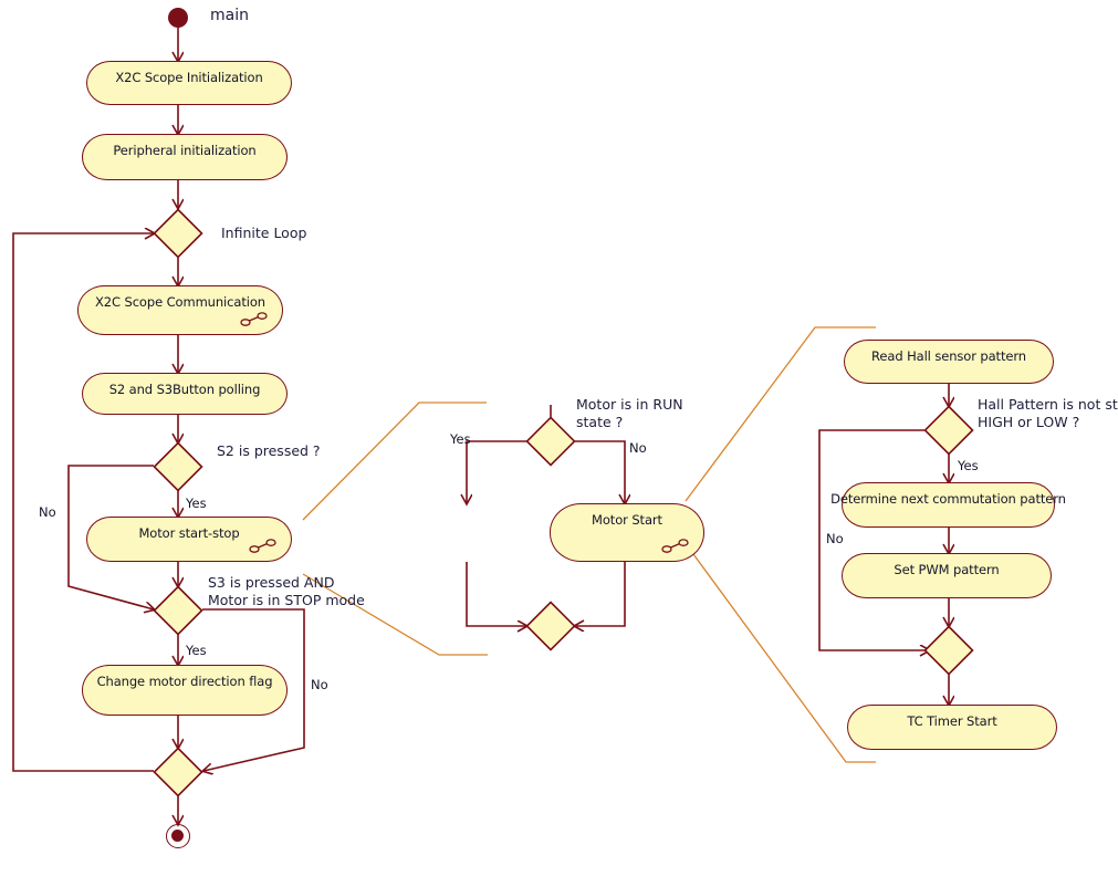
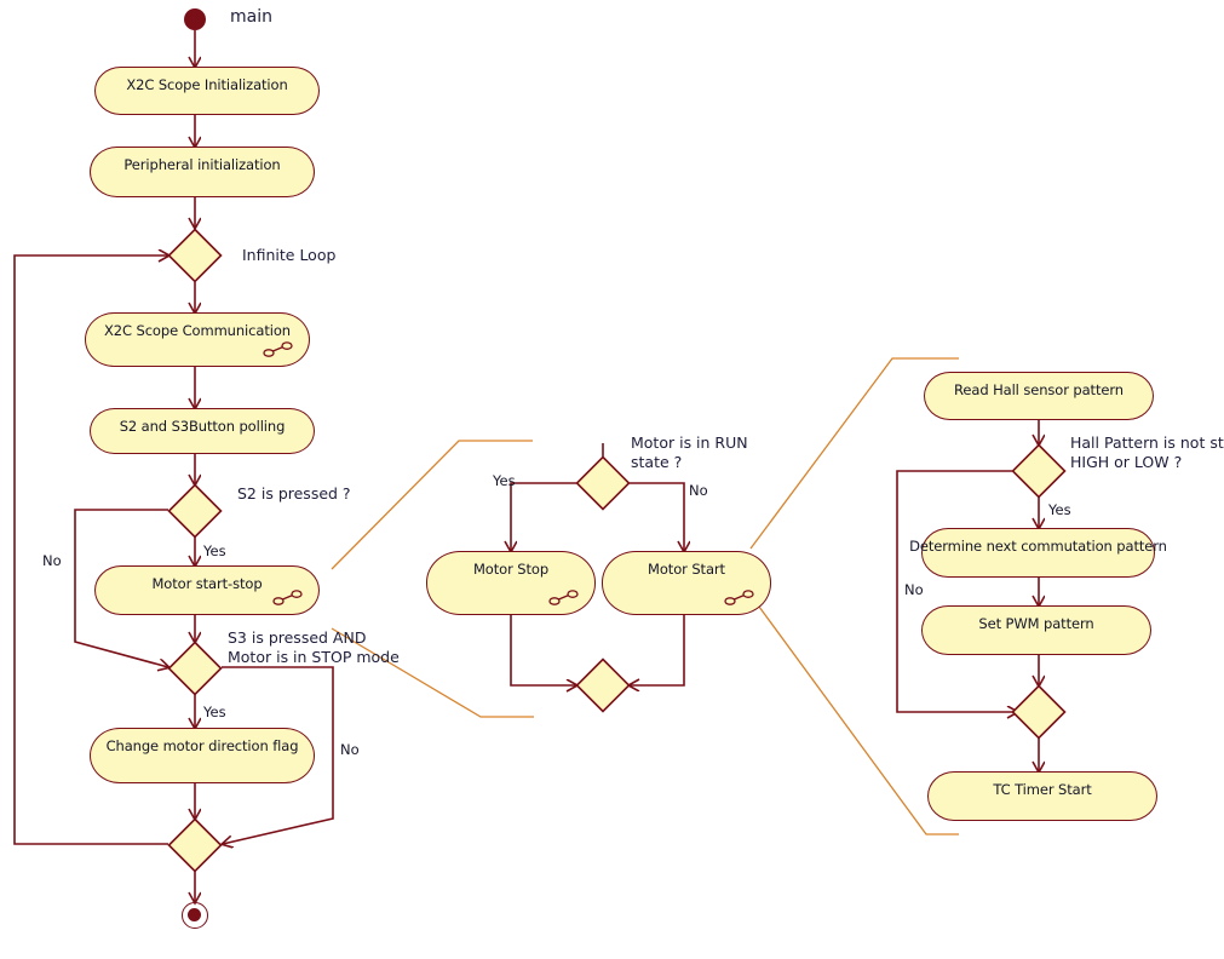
  main
  X2C Scope Initialization
  Peripheral initialization
  X2C Scope Communication
  S2 and S3Button polling
  Motor start-stop
  Change motor direction flag
+ Motor Stop
  Motor Start
  Read Hall sensor pattern
  Determine next commutation pattern
  Set PWM pattern
  TC Timer Start
  Infinite Loop
  S2 is pressed ?
  S3 is pressed AND
  Motor is in STOP mode
  Motor is in RUN
  state ?
  Hall Pattern is not st
  HIGH or LOW ?
  Yes
  No
  Yes
  No
  Yes
  No
  Yes
  No
